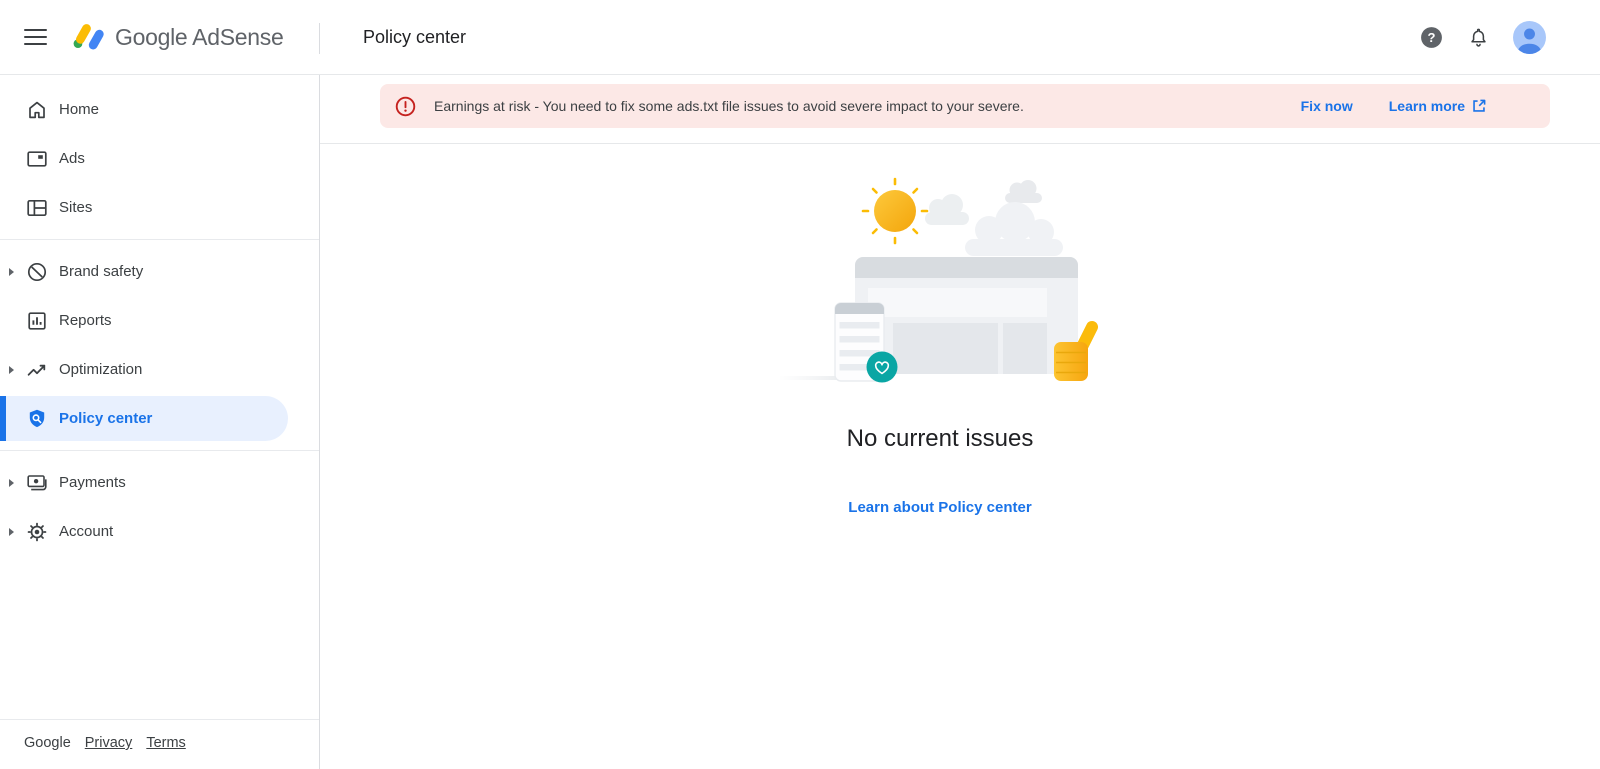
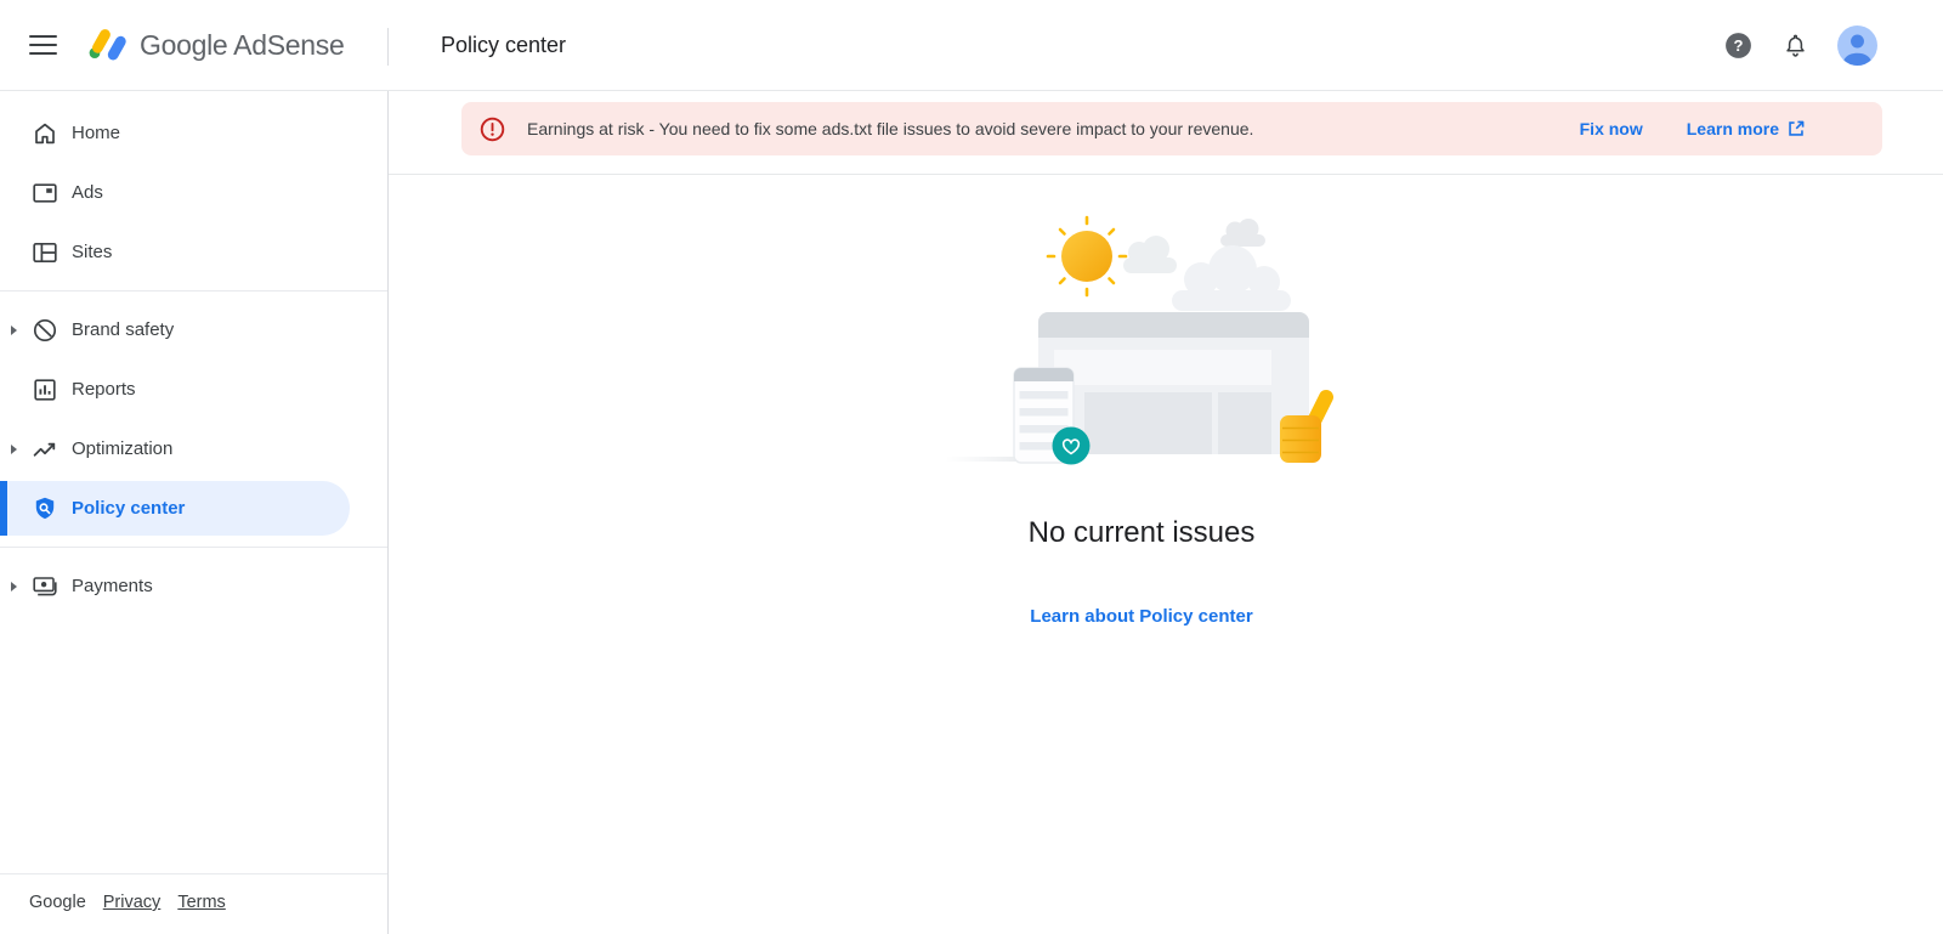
  Google AdSense
  Policy center
  ?
  Home
  Ads
  Sites
  Brand safety
  Reports
  Optimization
  Policy center
  Payments
- Account
  Google
  Privacy
  Terms
- Earnings at risk - You need to fix some ads.txt file issues to avoid severe impact to your severe.
+ Earnings at risk - You need to fix some ads.txt file issues to avoid severe impact to your revenue.
  Fix now
  Learn more
  No current issues
  Learn about Policy center
